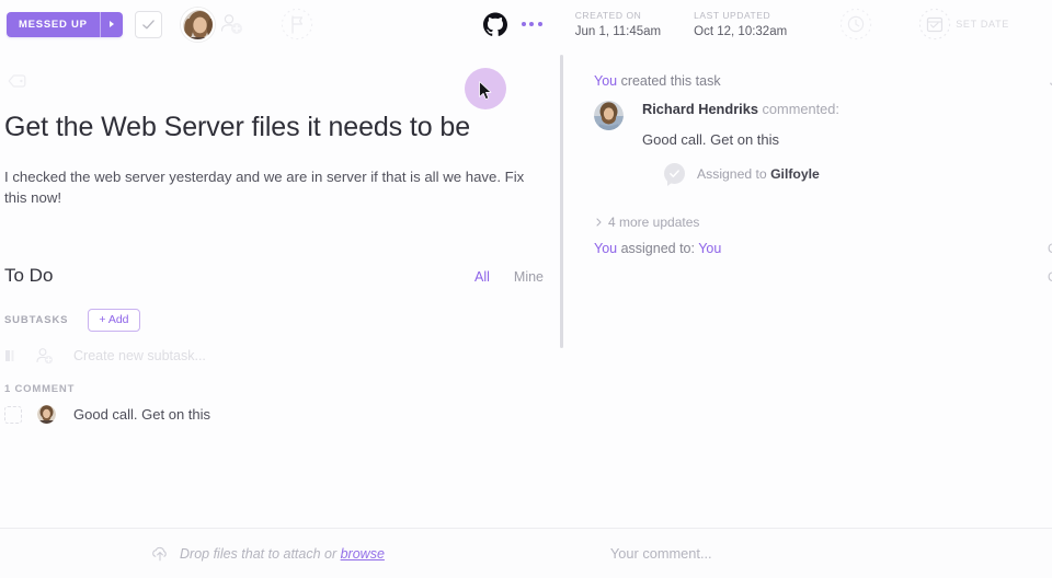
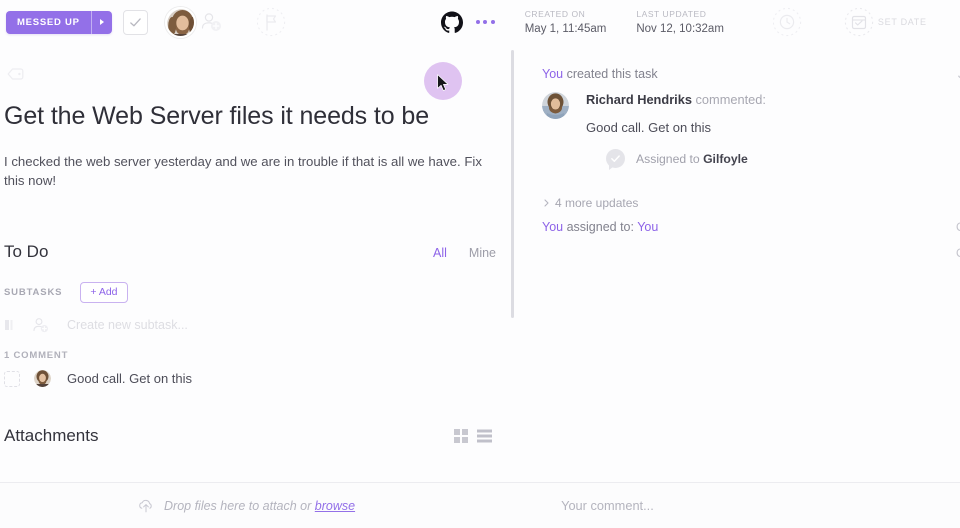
  MESSED UP
  CREATED ON
- Jun 1, 11:45am
+ May 1, 11:45am
  LAST UPDATED
- Oct 12, 10:32am
+ Nov 12, 10:32am
  SET DATE
  Get the Web Server files it needs to be
- I checked the web server yesterday and we are in server if that is all we have. Fix this now!
+ I checked the web server yesterday and we are in trouble if that is all we have. Fix this now!
  To Do
  All
  Mine
  SUBTASKS
  + Add
  Create new subtask...
  1 COMMENT
  Good call. Get on this
+ Attachments
  You created this task
  Richard Hendriks commented:
  Good call. Get on this
  Assigned to Gilfoyle
  4 more updates
  You assigned to: You
- Drop files that to attach or browse
+ Drop files here to attach or browse
  Your comment...
